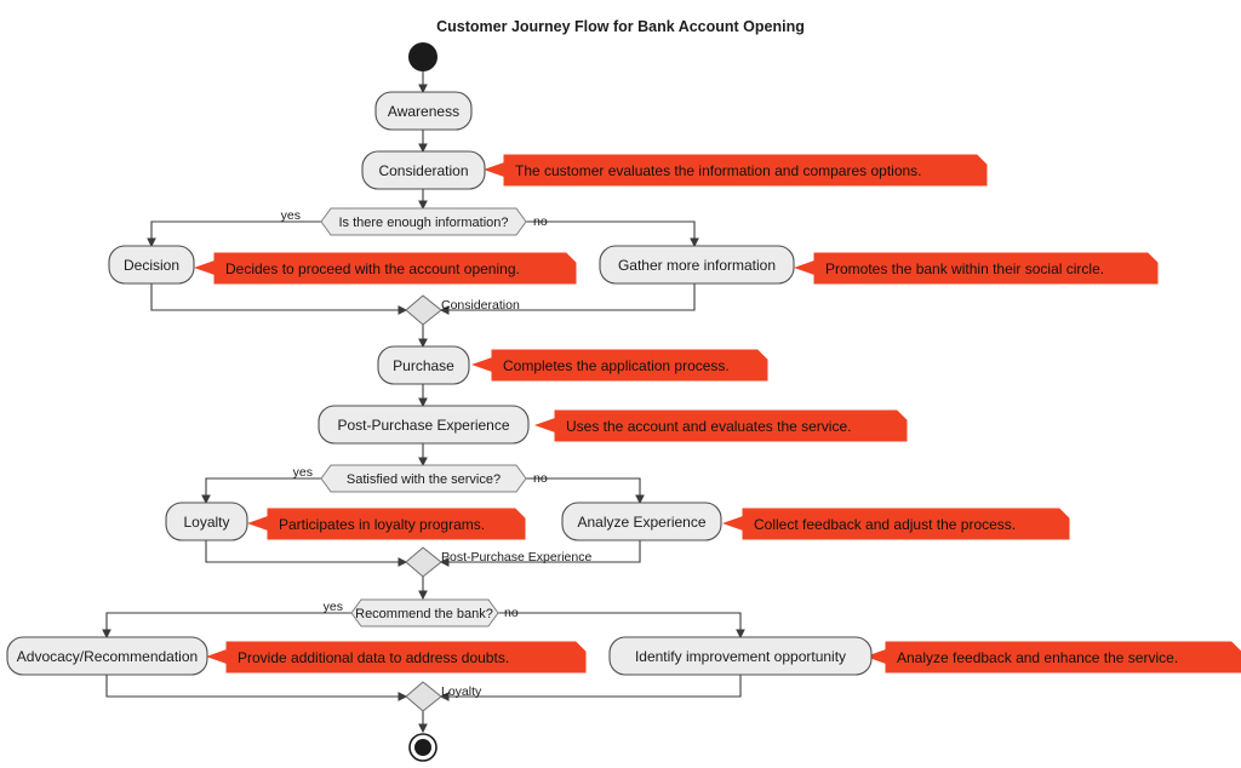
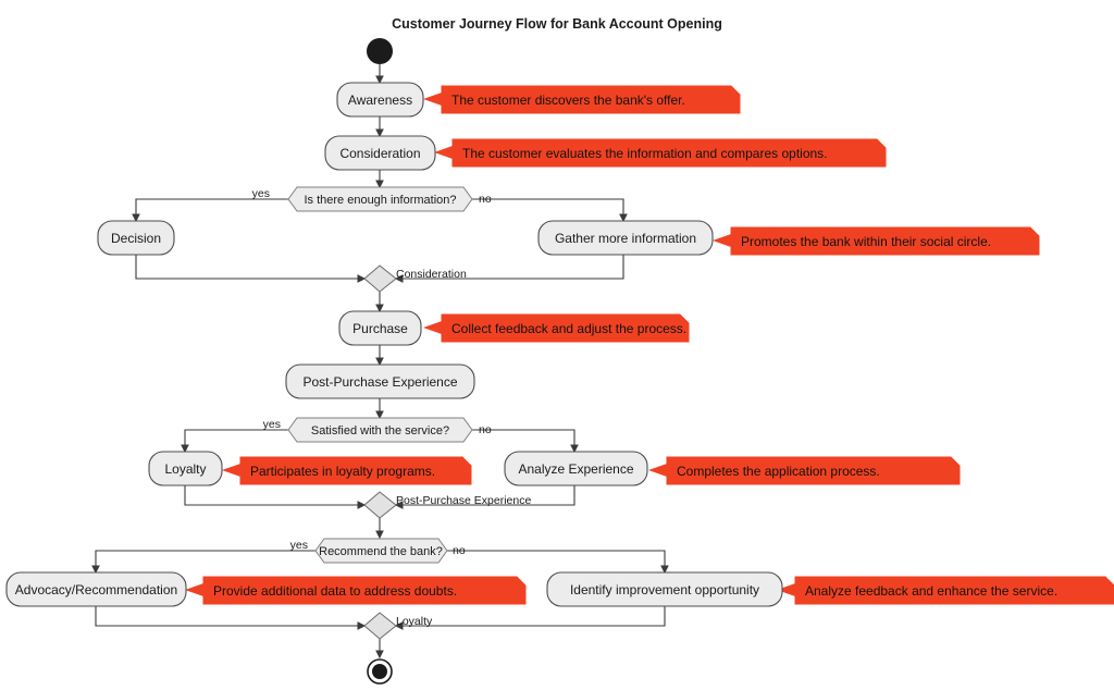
  Customer Journey Flow for Bank Account Opening
+ The customer discovers the bank's offer.
  The customer evaluates the information and compares options.
- Decides to proceed with the account opening.
  Promotes the bank within their social circle.
- Completes the application process.
+ Collect feedback and adjust the process.
- Uses the account and evaluates the service.
  Participates in loyalty programs.
- Collect feedback and adjust the process.
+ Completes the application process.
  Provide additional data to address doubts.
  Analyze feedback and enhance the service.
  Awareness
  Consideration
  Is there enough information?
  yes
  no
  Decision
  Gather more information
  Consideration
  Purchase
  Post-Purchase Experience
  Satisfied with the service?
  yes
  no
  Loyalty
  Analyze Experience
  Post-Purchase Experience
  Recommend the bank?
  yes
  no
  Advocacy/Recommendation
  Identify improvement opportunity
  Loyalty
